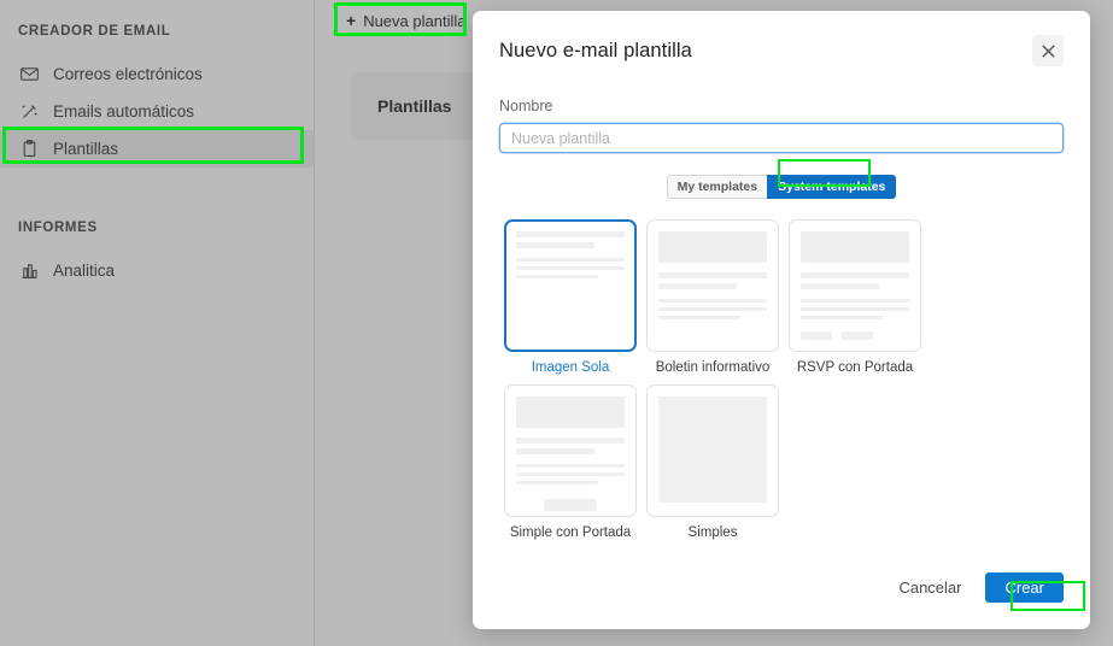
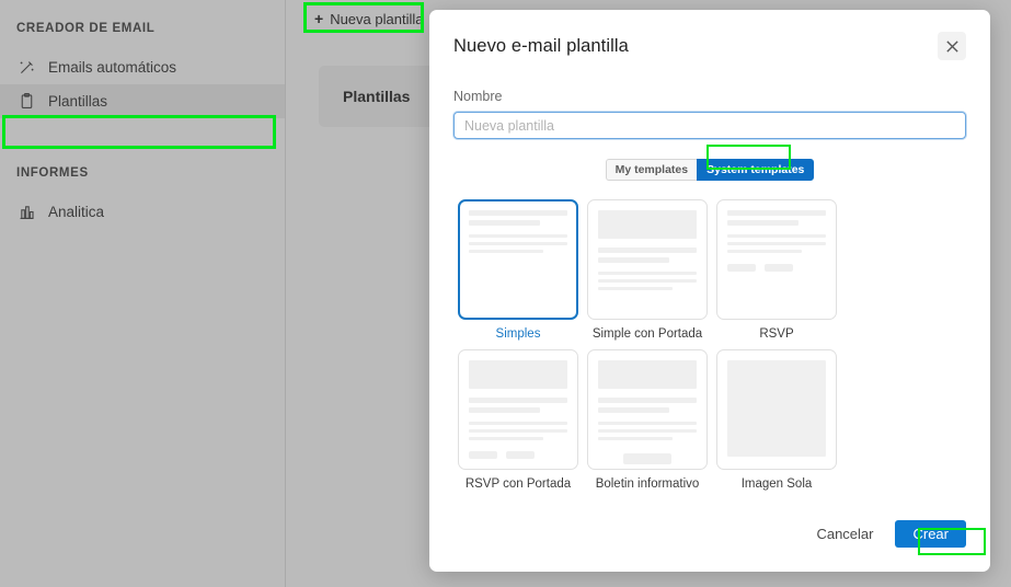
  CREADOR DE EMAIL
- Correos electrónicos
  Emails automáticos
  Plantillas
  INFORMES
  Analitica
  +
  Nueva plantilla
  Plantillas
  Nuevo e-mail plantilla
  Nombre
  Nueva plantilla
  My templates
  System templates
- Imagen Sola
+ Simples
- Boletin informativo
+ Simple con Portada
+ RSVP
  RSVP con Portada
- Simple con Portada
+ Boletin informativo
- Simples
+ Imagen Sola
  Cancelar
  Crear
